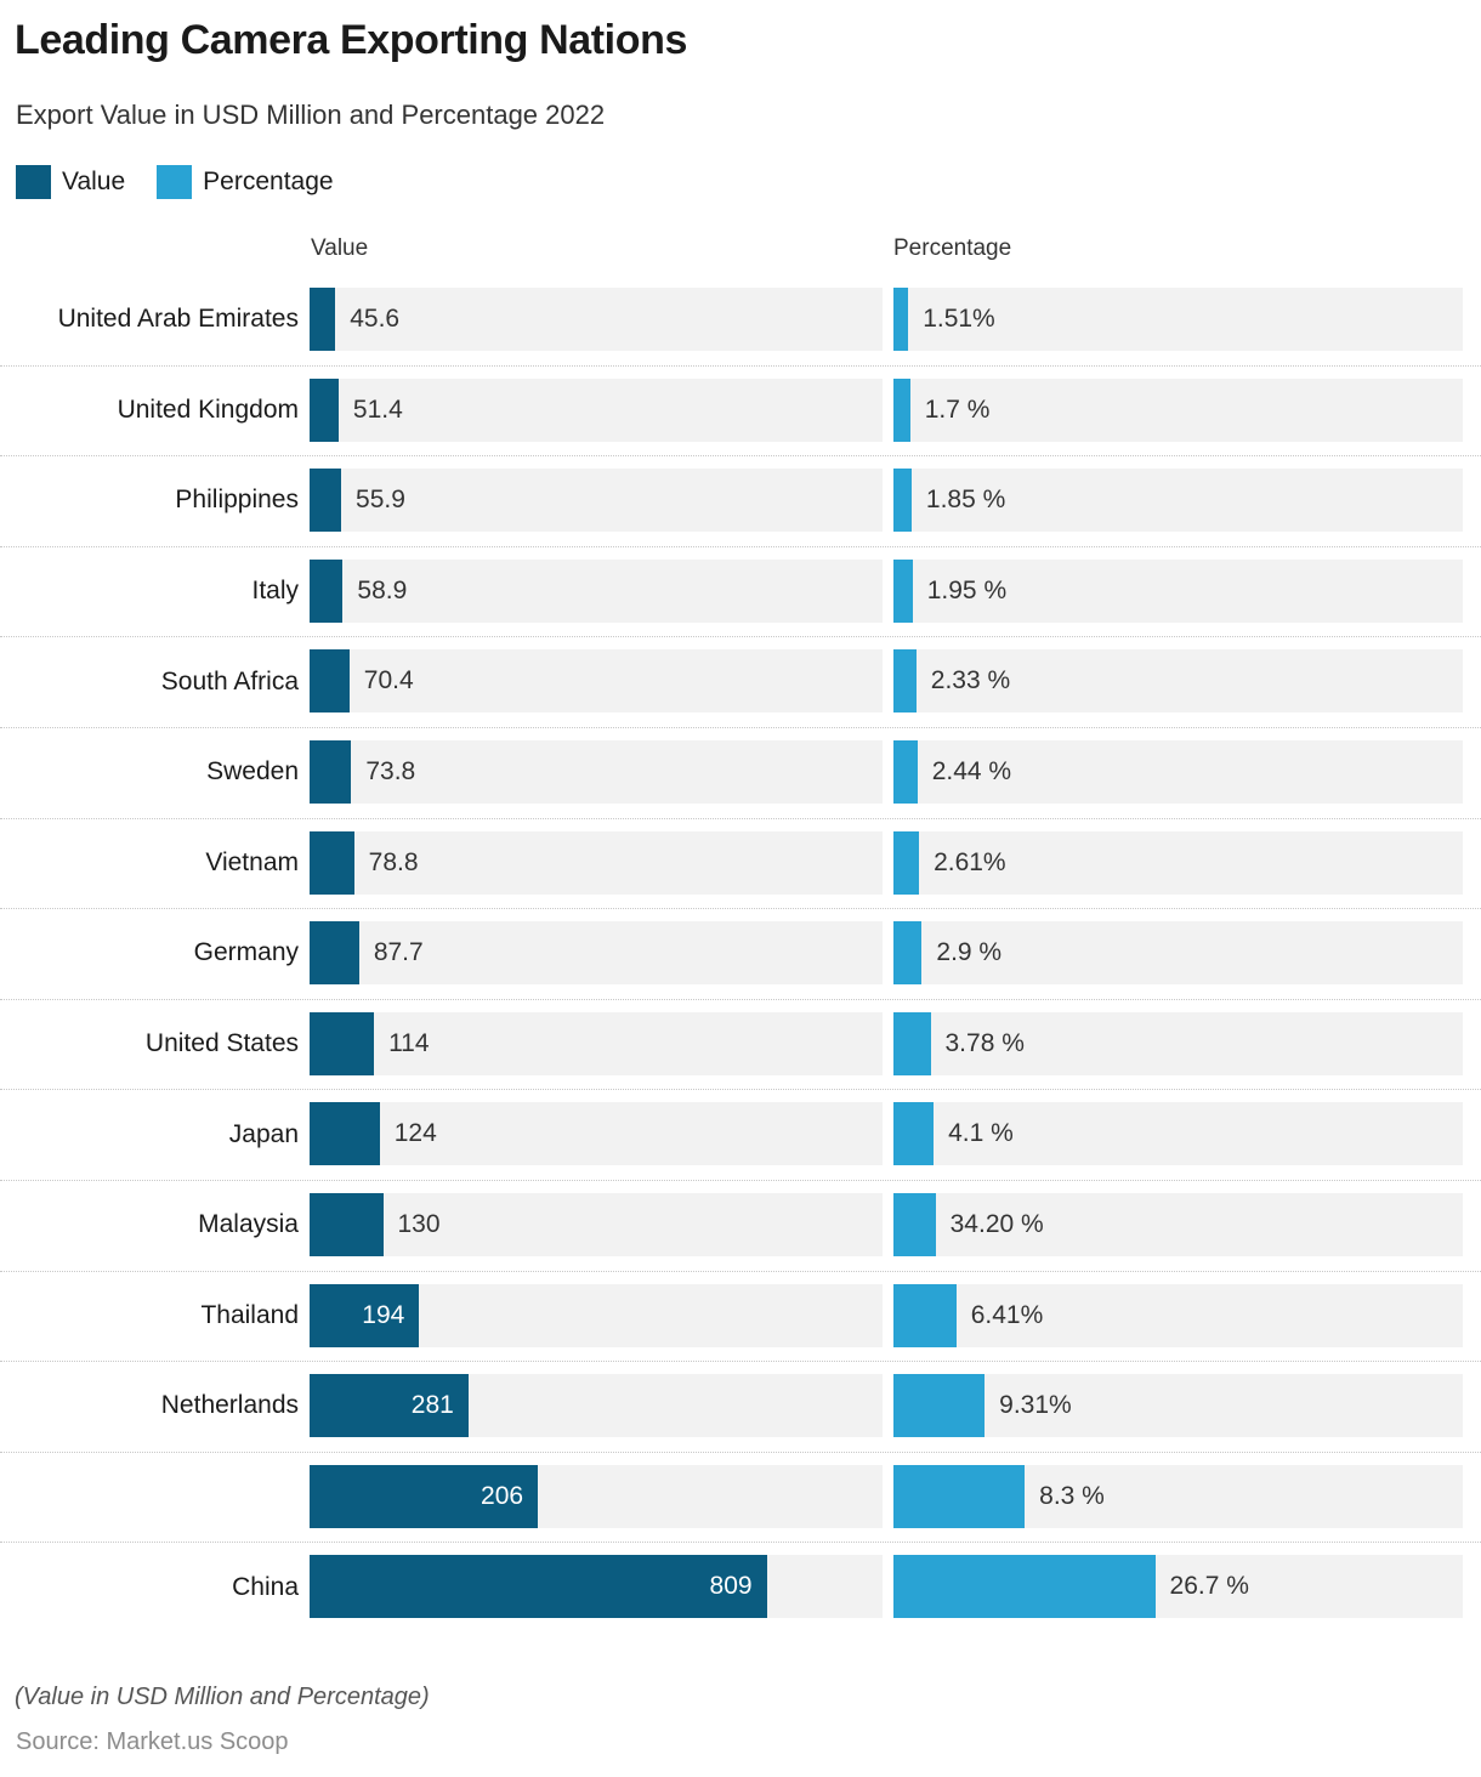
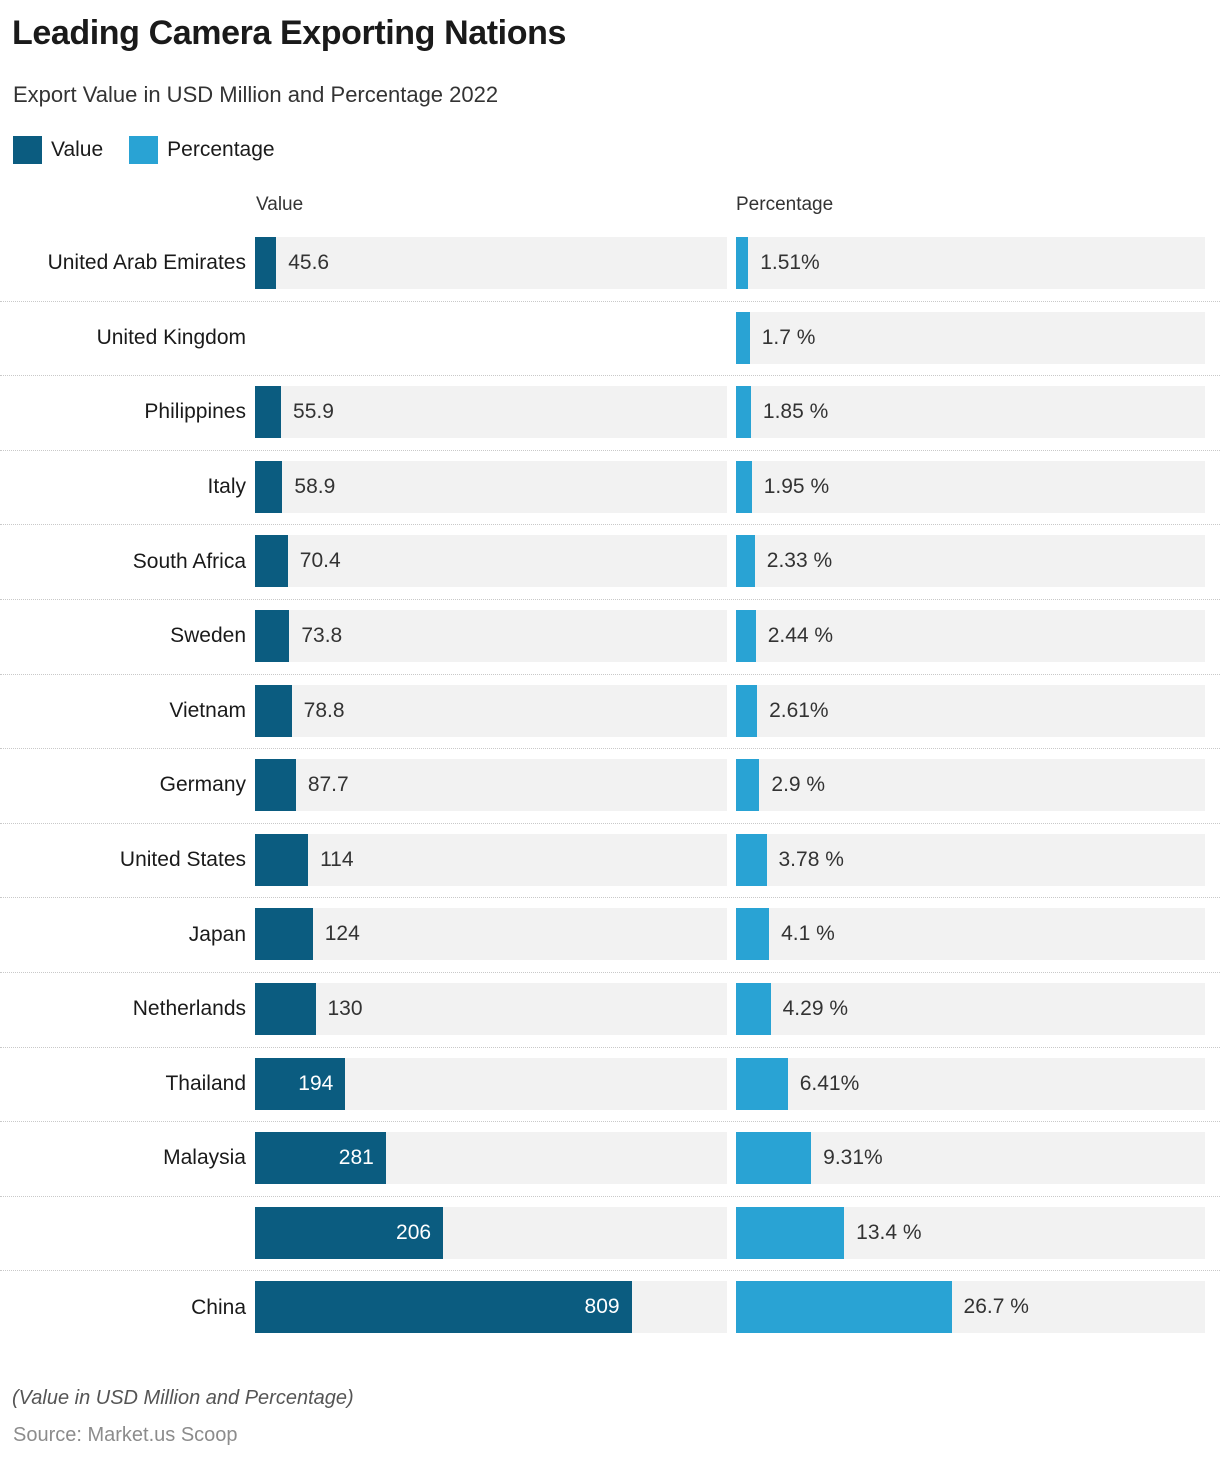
  Leading Camera Exporting Nations
  Export Value in USD Million and Percentage 2022
  Value
  Percentage
  Value
  Percentage
  United Arab Emirates
  45.6
  1.51%
  United Kingdom
- 51.4
  1.7 %
  Philippines
  55.9
  1.85 %
  Italy
  58.9
  1.95 %
  South Africa
  70.4
  2.33 %
  Sweden
  73.8
  2.44 %
  Vietnam
  78.8
  2.61%
  Germany
  87.7
  2.9 %
  United States
  114
  3.78 %
  Japan
  124
  4.1 %
- Malaysia
+ Netherlands
  130
- 34.20 %
+ 4.29 %
  Thailand
  194
  6.41%
- Netherlands
+ Malaysia
  281
  9.31%
  206
- 8.3 %
+ 13.4 %
  China
  809
  26.7 %
  (Value in USD Million and Percentage)
  Source: Market.us Scoop
